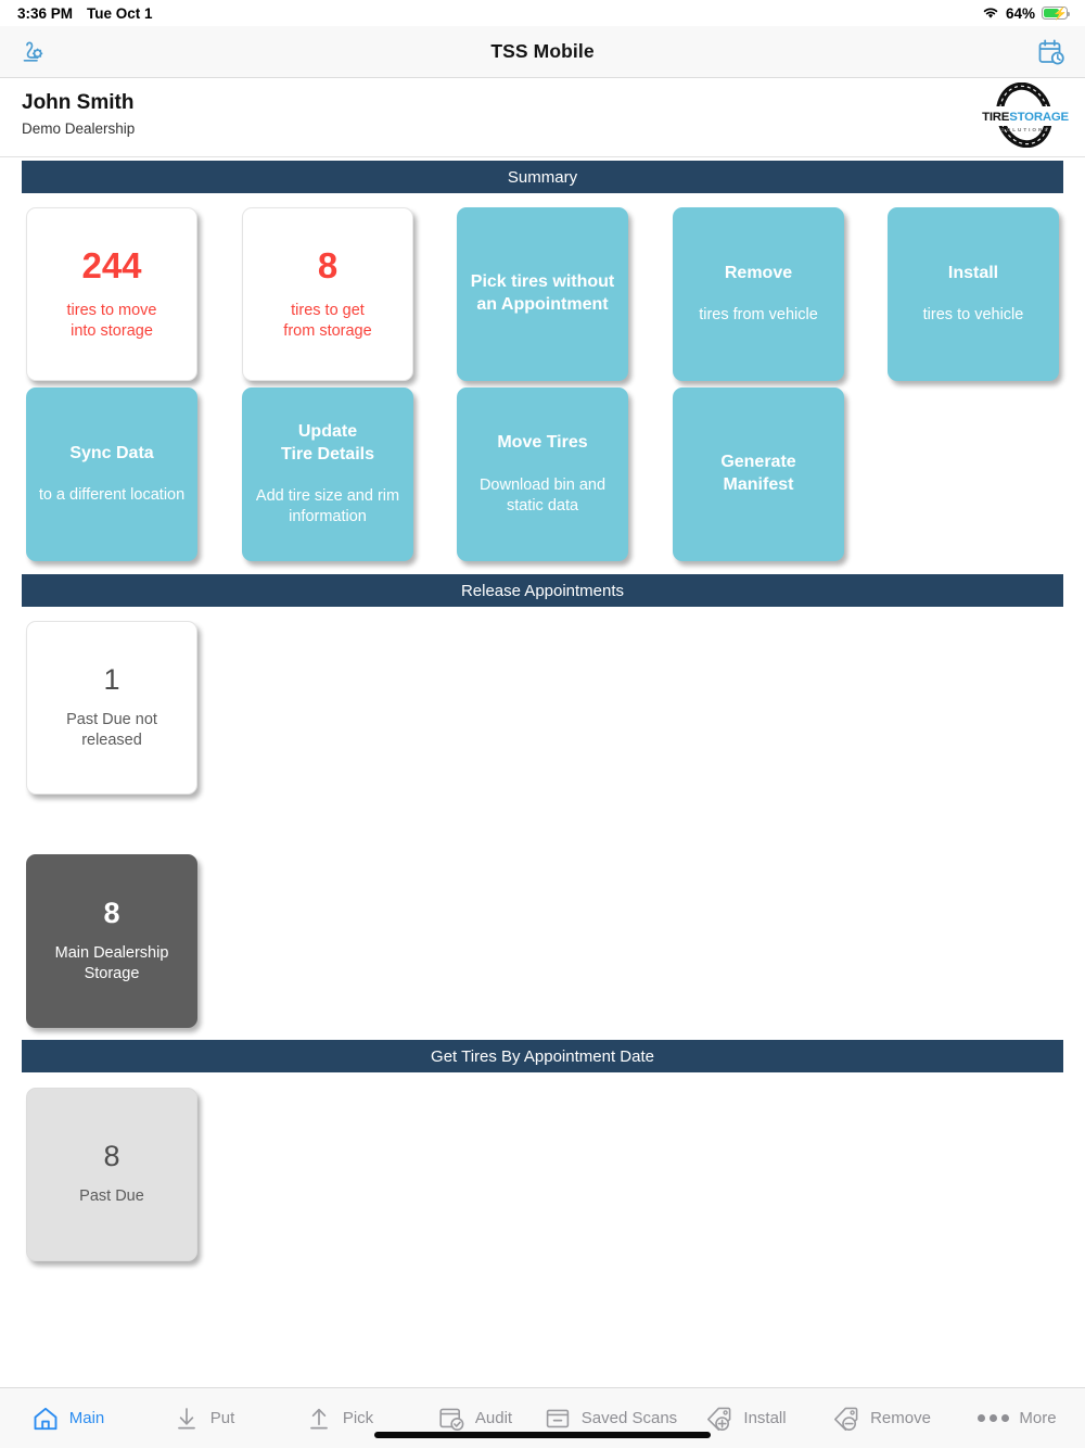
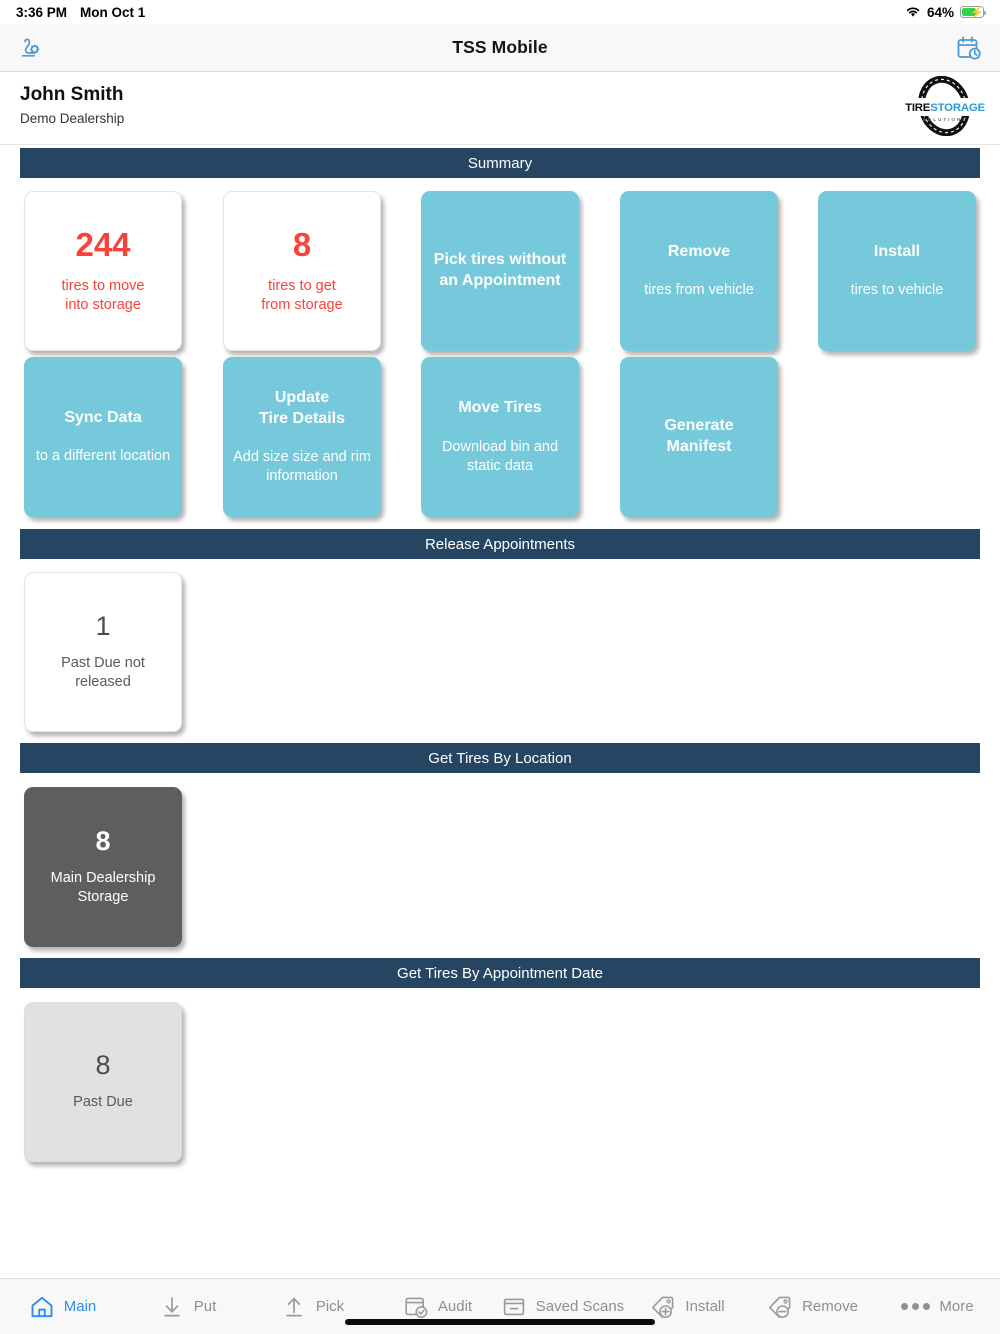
  3:36 PM
- Tue Oct 1
+ Mon Oct 1
  64%
  ⚡
  TSS Mobile
  John Smith
  Demo Dealership
  TIRESTORAGE
  Summary
  244
  tires to move
  into storage
  8
  tires to get
  from storage
  Pick tires without
  an Appointment
  Remove
  tires from vehicle
  Install
  tires to vehicle
  Sync Data
  to a different location
  Update
  Tire Details
- Add tire size and rim
+ Add size size and rim
  information
  Move Tires
  Download bin and
  static data
  Generate Manifest
  Release Appointments
  1
  Past Due not released
+ Get Tires By Location
  8
  Main Dealership
  Storage
  Get Tires By Appointment Date
  8
  Past Due
  Main
  Put
  Pick
  Audit
  Saved Scans
  Install
  Remove
  More
